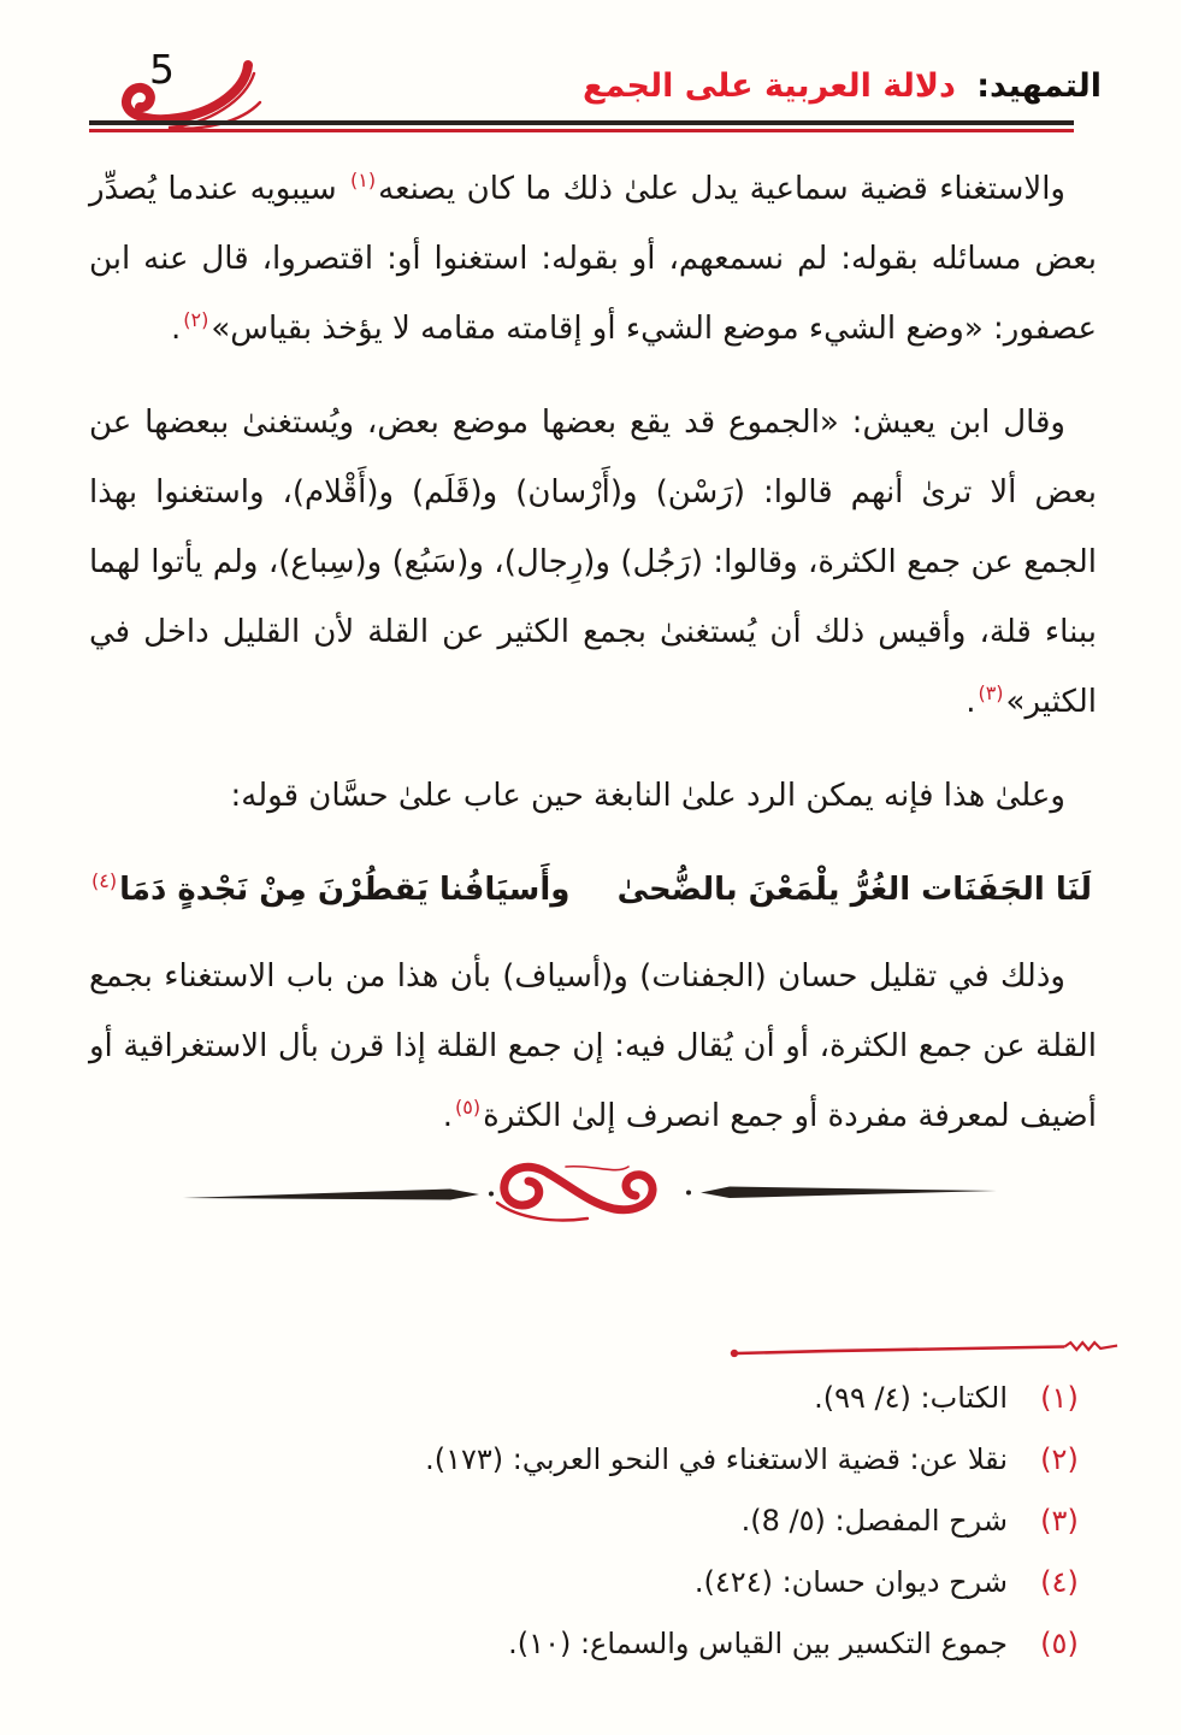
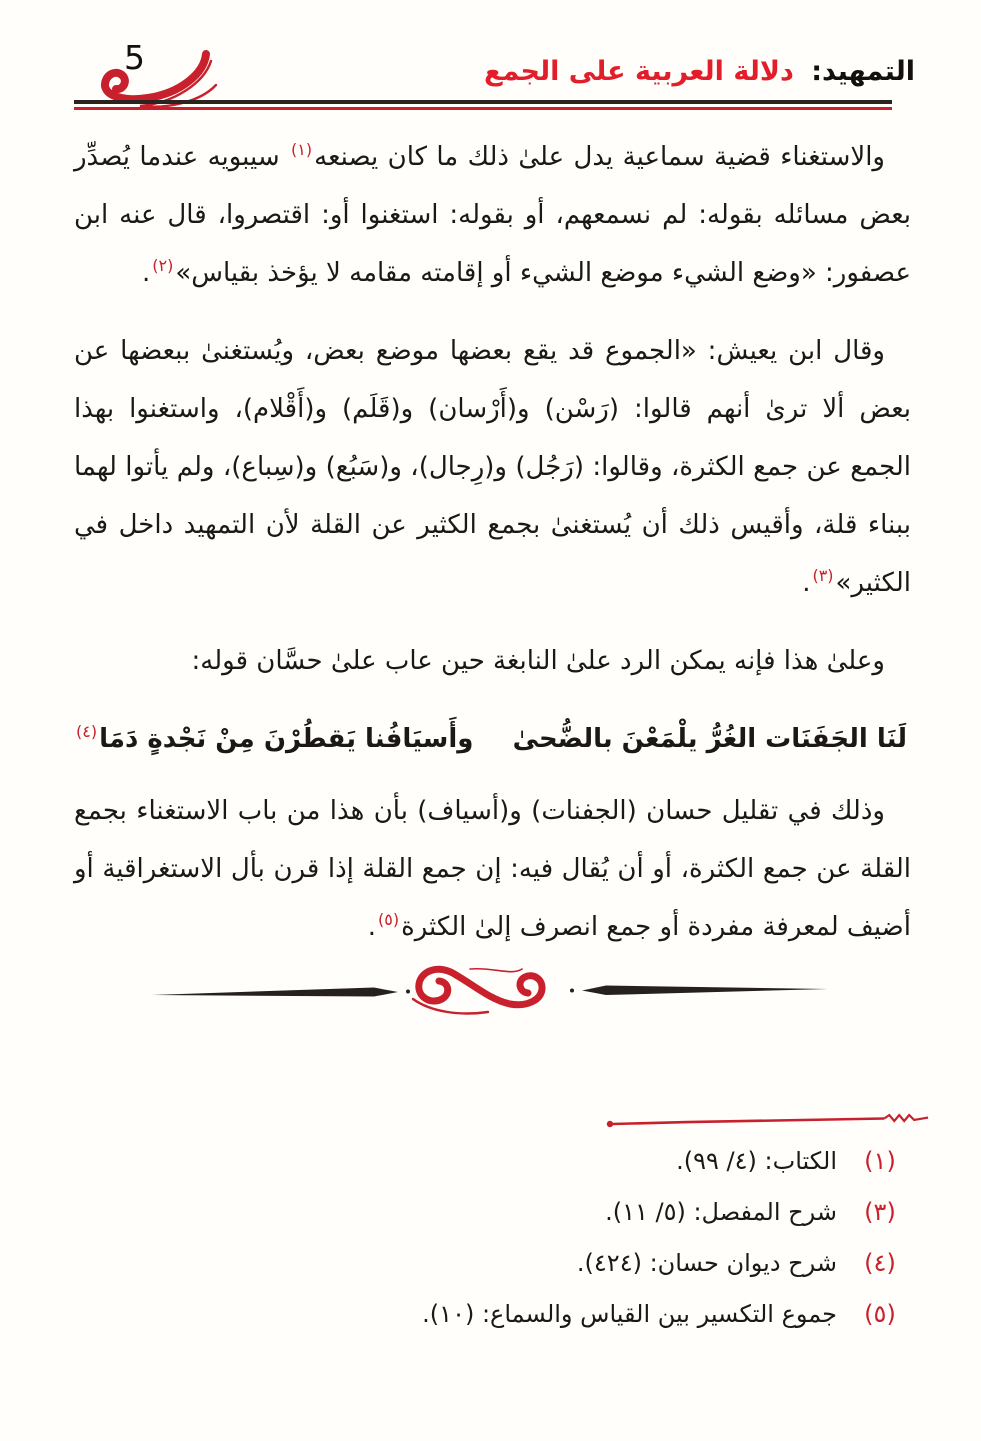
  5
  التمهيد: دلالة العربية على الجمع
  والاستغناء قضية سماعية يدل علىٰ ذلك ما كان يصنعه(١) سيبويه عندما يُصدِّر بعض مسائله بقوله: لم نسمعهم، أو بقوله: استغنوا أو: اقتصروا، قال عنه ابن عصفور: «وضع الشيء موضع الشيء أو إقامته مقامه لا يؤخذ بقياس»(٢).
- وقال ابن يعيش: «الجموع قد يقع بعضها موضع بعض، ويُستغنىٰ ببعضها عن بعض ألا ترىٰ أنهم قالوا: (رَسْن) و(أَرْسان) و(قَلَم) و(أَقْلام)، واستغنوا بهذا الجمع عن جمع الكثرة، وقالوا: (رَجُل) و(رِجال)، و(سَبُع) و(سِباع)، ولم يأتوا لهما ببناء قلة، وأقيس ذلك أن يُستغنىٰ بجمع الكثير عن القلة لأن القليل داخل في الكثير»(٣).
+ وقال ابن يعيش: «الجموع قد يقع بعضها موضع بعض، ويُستغنىٰ ببعضها عن بعض ألا ترىٰ أنهم قالوا: (رَسْن) و(أَرْسان) و(قَلَم) و(أَقْلام)، واستغنوا بهذا الجمع عن جمع الكثرة، وقالوا: (رَجُل) و(رِجال)، و(سَبُع) و(سِباع)، ولم يأتوا لهما ببناء قلة، وأقيس ذلك أن يُستغنىٰ بجمع الكثير عن القلة لأن التمهيد داخل في الكثير»(٣).
  وعلىٰ هذا فإنه يمكن الرد علىٰ النابغة حين عاب علىٰ حسَّان قوله:
  لَنَا الجَفَنَات الغُرُّ يلْمَعْنَ بالضُّحىٰ
  وأَسيَافُنا يَقطُرْنَ مِنْ نَجْدةٍ دَمَا(٤)
  وذلك في تقليل حسان (الجفنات) و(أسياف) بأن هذا من باب الاستغناء بجمع القلة عن جمع الكثرة، أو أن يُقال فيه: إن جمع القلة إذا قرن بأل الاستغراقية أو أضيف لمعرفة مفردة أو جمع انصرف إلىٰ الكثرة(٥).
  (١)
  الكتاب: (٤/ ٩٩).
- (٢)
- نقلا عن: قضية الاستغناء في النحو العربي: (١٧٣).
  (٣)
- شرح المفصل: (٥/ 8).
+ شرح المفصل: (٥/ ١١).
  (٤)
  شرح ديوان حسان: (٤٢٤).
  (٥)
  جموع التكسير بين القياس والسماع: (١٠).
